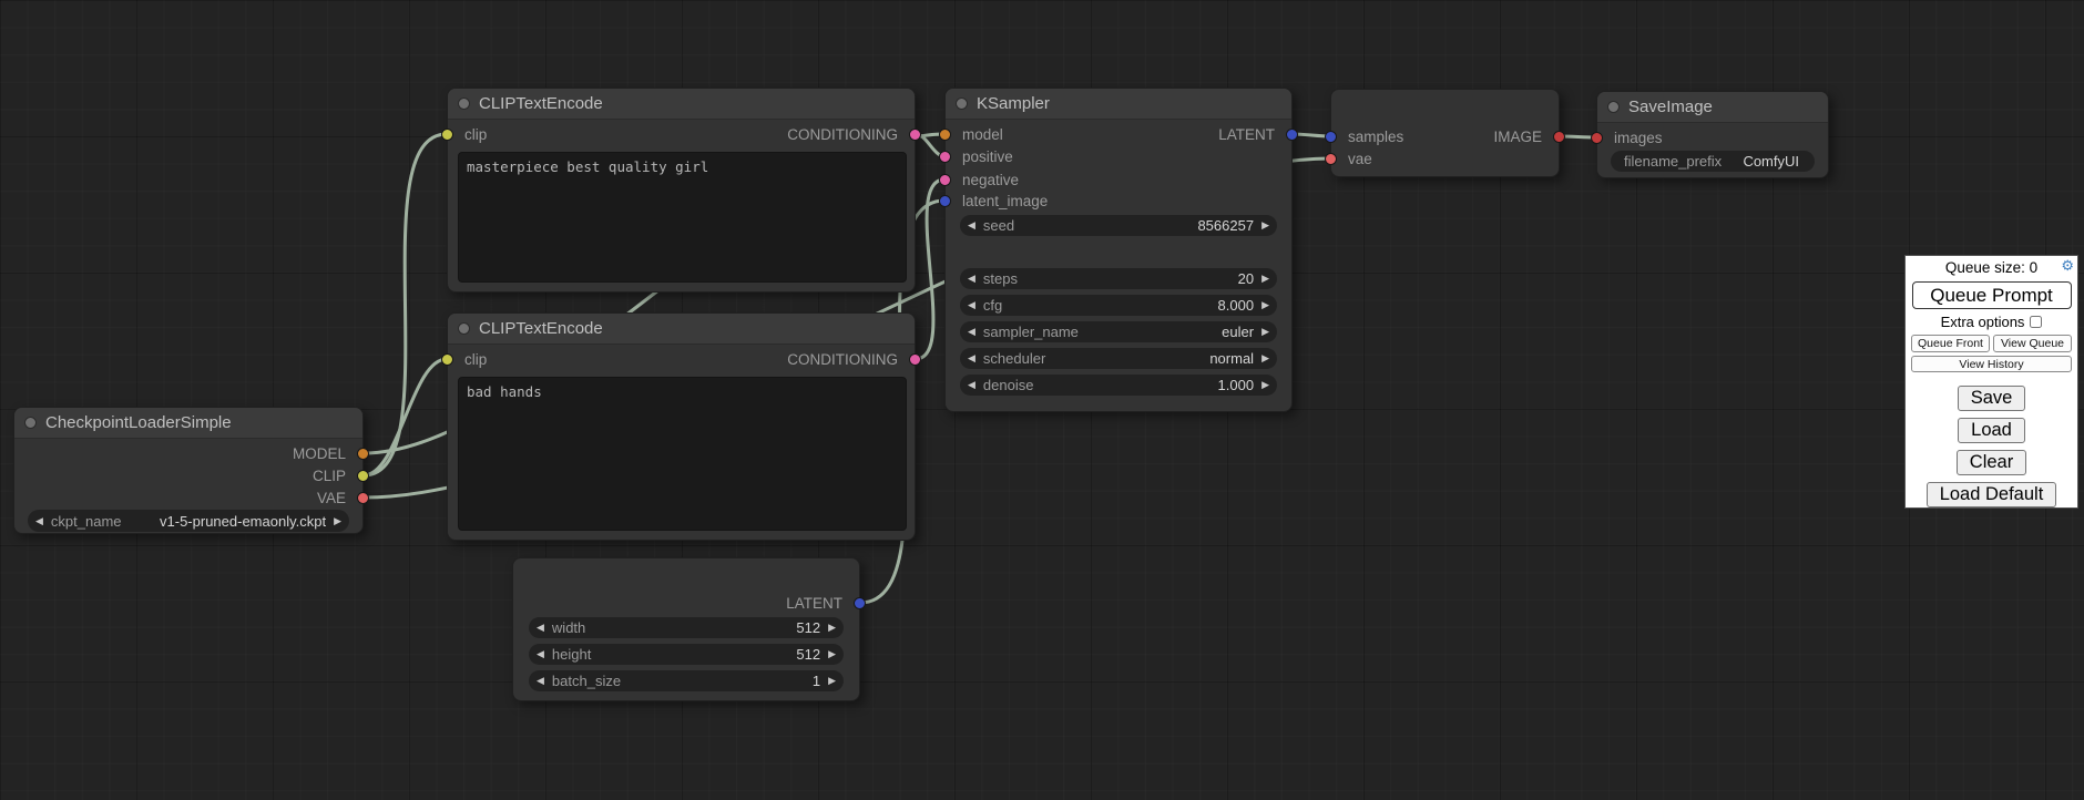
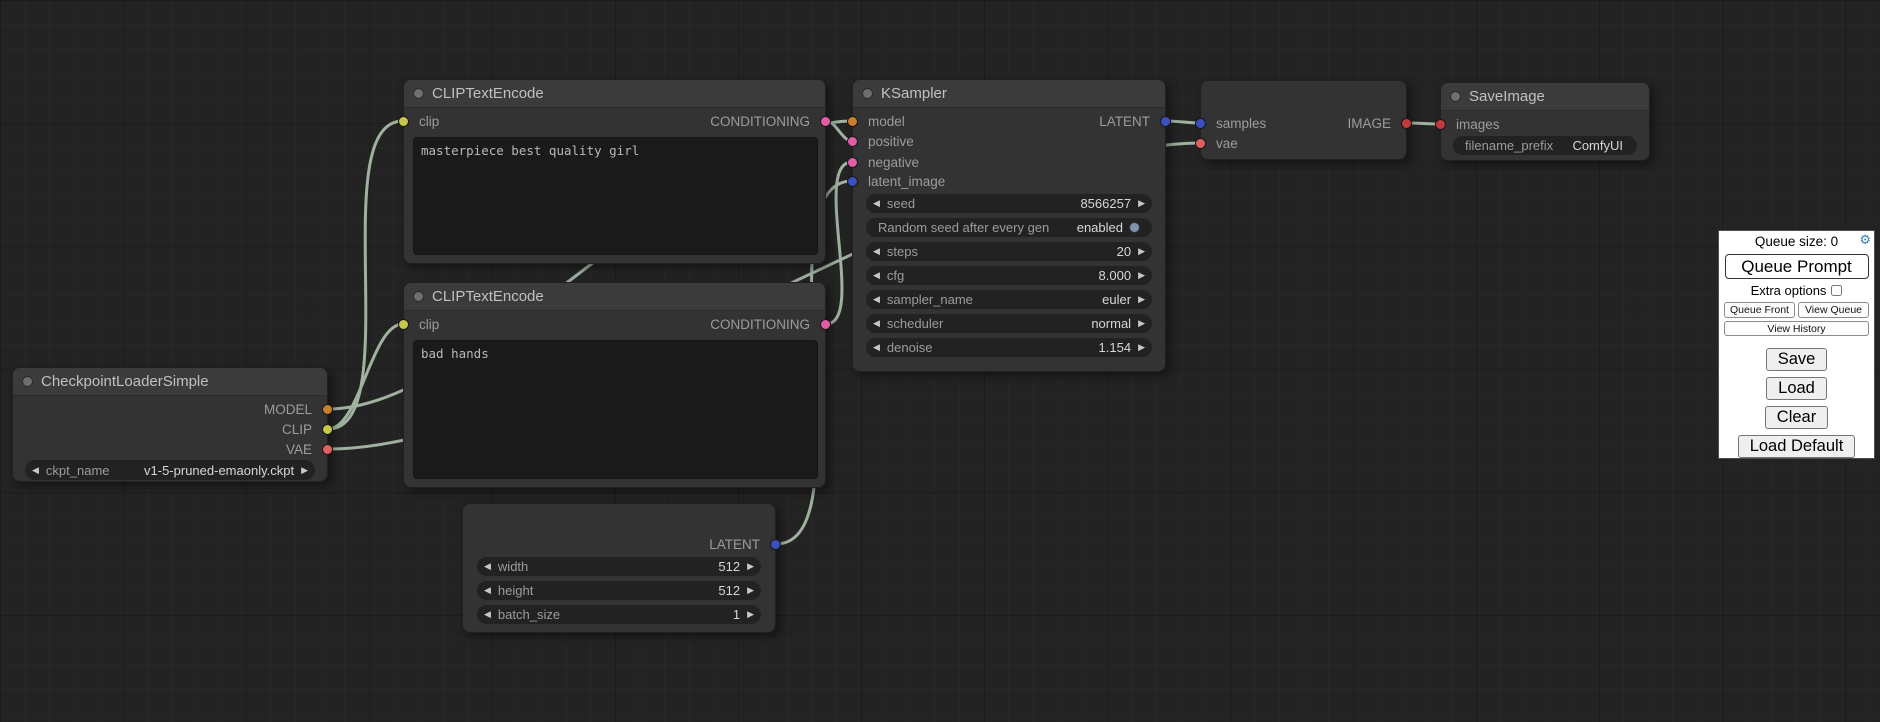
  CheckpointLoaderSimple
  MODEL
  CLIP
  VAE
  ◀
  ckpt_name
  v1-5-pruned-emaonly.ckpt
  ▶
  CLIPTextEncode
  clip
  CONDITIONING
  masterpiece best quality girl
  CLIPTextEncode
  clip
  CONDITIONING
  bad hands
  LATENT
  ◀
  width
  512
  ▶
  ◀
  height
  512
  ▶
  ◀
  batch_size
  1
  ▶
  KSampler
  model
  positive
  negative
  latent_image
  LATENT
  ◀
  seed
  8566257
  ▶
+ Random seed after every gen
+ enabled
  ◀
  steps
  20
  ▶
  ◀
  cfg
  8.000
  ▶
  ◀
  sampler_name
  euler
  ▶
  ◀
  scheduler
  normal
  ▶
  ◀
  denoise
- 1.000
+ 1.154
  ▶
  samples
  vae
  IMAGE
  SaveImage
  images
  filename_prefix
  ComfyUI
  Queue size: 0
  ⚙
  Queue Prompt
  Extra options
  Queue Front
  View Queue
  View History
  Save
  Load
  Clear
  Load Default
